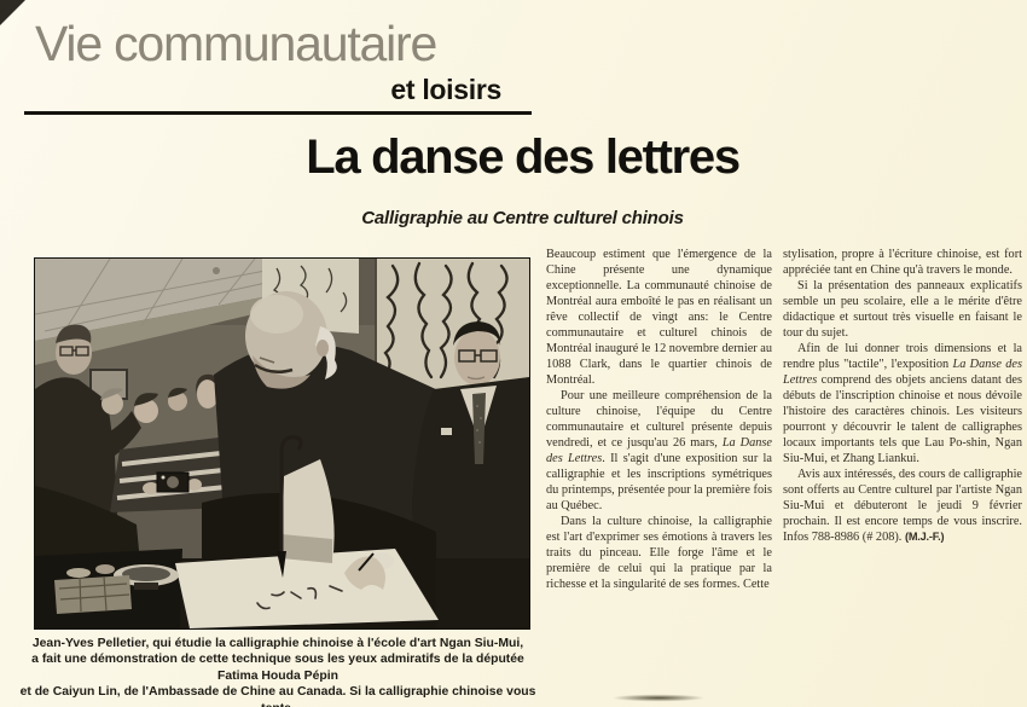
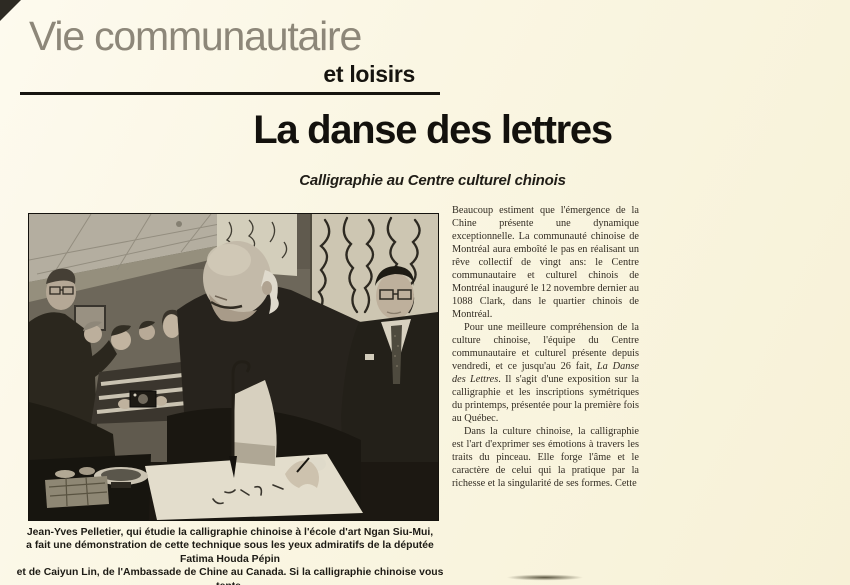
  Vie communautaire
  et loisirs
  La danse des lettres
  Calligraphie au Centre culturel chinois
  Jean-Yves Pelletier, qui étudie la calligraphie chinoise à l'école d'art Ngan Siu-Mui,
  a fait une démonstration de cette technique sous les yeux admiratifs de la députée Fatima Houda Pépin
  et de Caiyun Lin, de l'Ambassade de Chine au Canada. Si la calligraphie chinoise vous
  Beaucoup estiment que l'émergence de la Chine présente une dynamique exceptionnelle. La communauté chinoise de Montréal aura emboîté le pas en réalisant un rêve collectif de vingt ans: le Centre communautaire et culturel chinois de Montréal inauguré le 12 novembre dernier au 1088 Clark, dans le quartier chinois de Montréal.
- Pour une meilleure compréhension de la culture chinoise, l'équipe du Centre communautaire et culturel présente depuis vendredi, et ce jusqu'au 26 mars, La Danse des Lettres. Il s'agit d'une exposition sur la calligraphie et les inscriptions symétriques du printemps, présentée pour la première fois au Québec.
+ Pour une meilleure compréhension de la culture chinoise, l'équipe du Centre communautaire et culturel présente depuis vendredi, et ce jusqu'au 26 fait, La Danse des Lettres. Il s'agit d'une exposition sur la calligraphie et les inscriptions symétriques du printemps, présentée pour la première fois au Québec.
- Dans la culture chinoise, la calligraphie est l'art d'exprimer ses émotions à travers les traits du pinceau. Elle forge l'âme et le première de celui qui la pratique par la richesse et la singularité de ses formes. Cette
+ Dans la culture chinoise, la calligraphie est l'art d'exprimer ses émotions à travers les traits du pinceau. Elle forge l'âme et le caractère de celui qui la pratique par la richesse et la singularité de ses formes. Cette
- stylisation, propre à l'écriture chinoise, est fort appréciée tant en Chine qu'à travers le monde.
- Si la présentation des panneaux explicatifs semble un peu scolaire, elle a le mérite d'être didactique et surtout très visuelle en faisant le tour du sujet.
- Afin de lui donner trois dimensions et la rendre plus "tactile", l'exposition La Danse des Lettres comprend des objets anciens datant des débuts de l'inscription chinoise et nous dévoile l'histoire des caractères chinois. Les visiteurs pourront y découvrir le talent de calligraphes locaux importants tels que Lau Po-shin, Ngan Siu-Mui, et Zhang Liankui.
- Avis aux intéressés, des cours de calligraphie sont offerts au Centre culturel par l'artiste Ngan Siu-Mui et débuteront le jeudi 9 février prochain. Il est encore temps de vous inscrire. Infos 788-8986 (# 208). (M.J.-F.)
